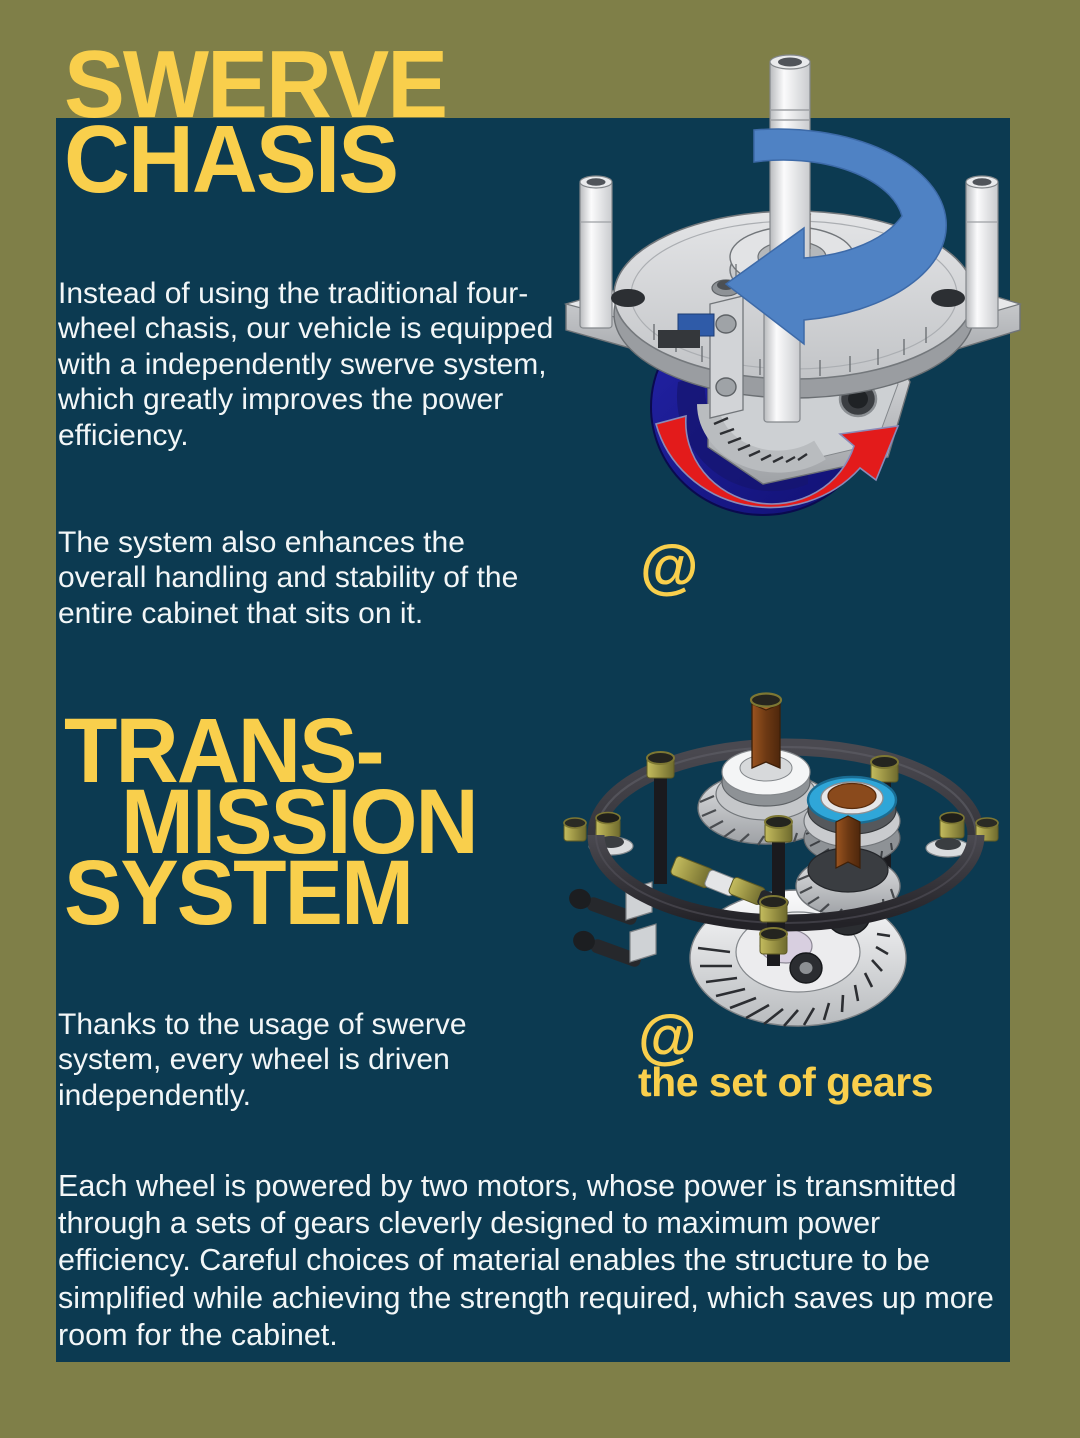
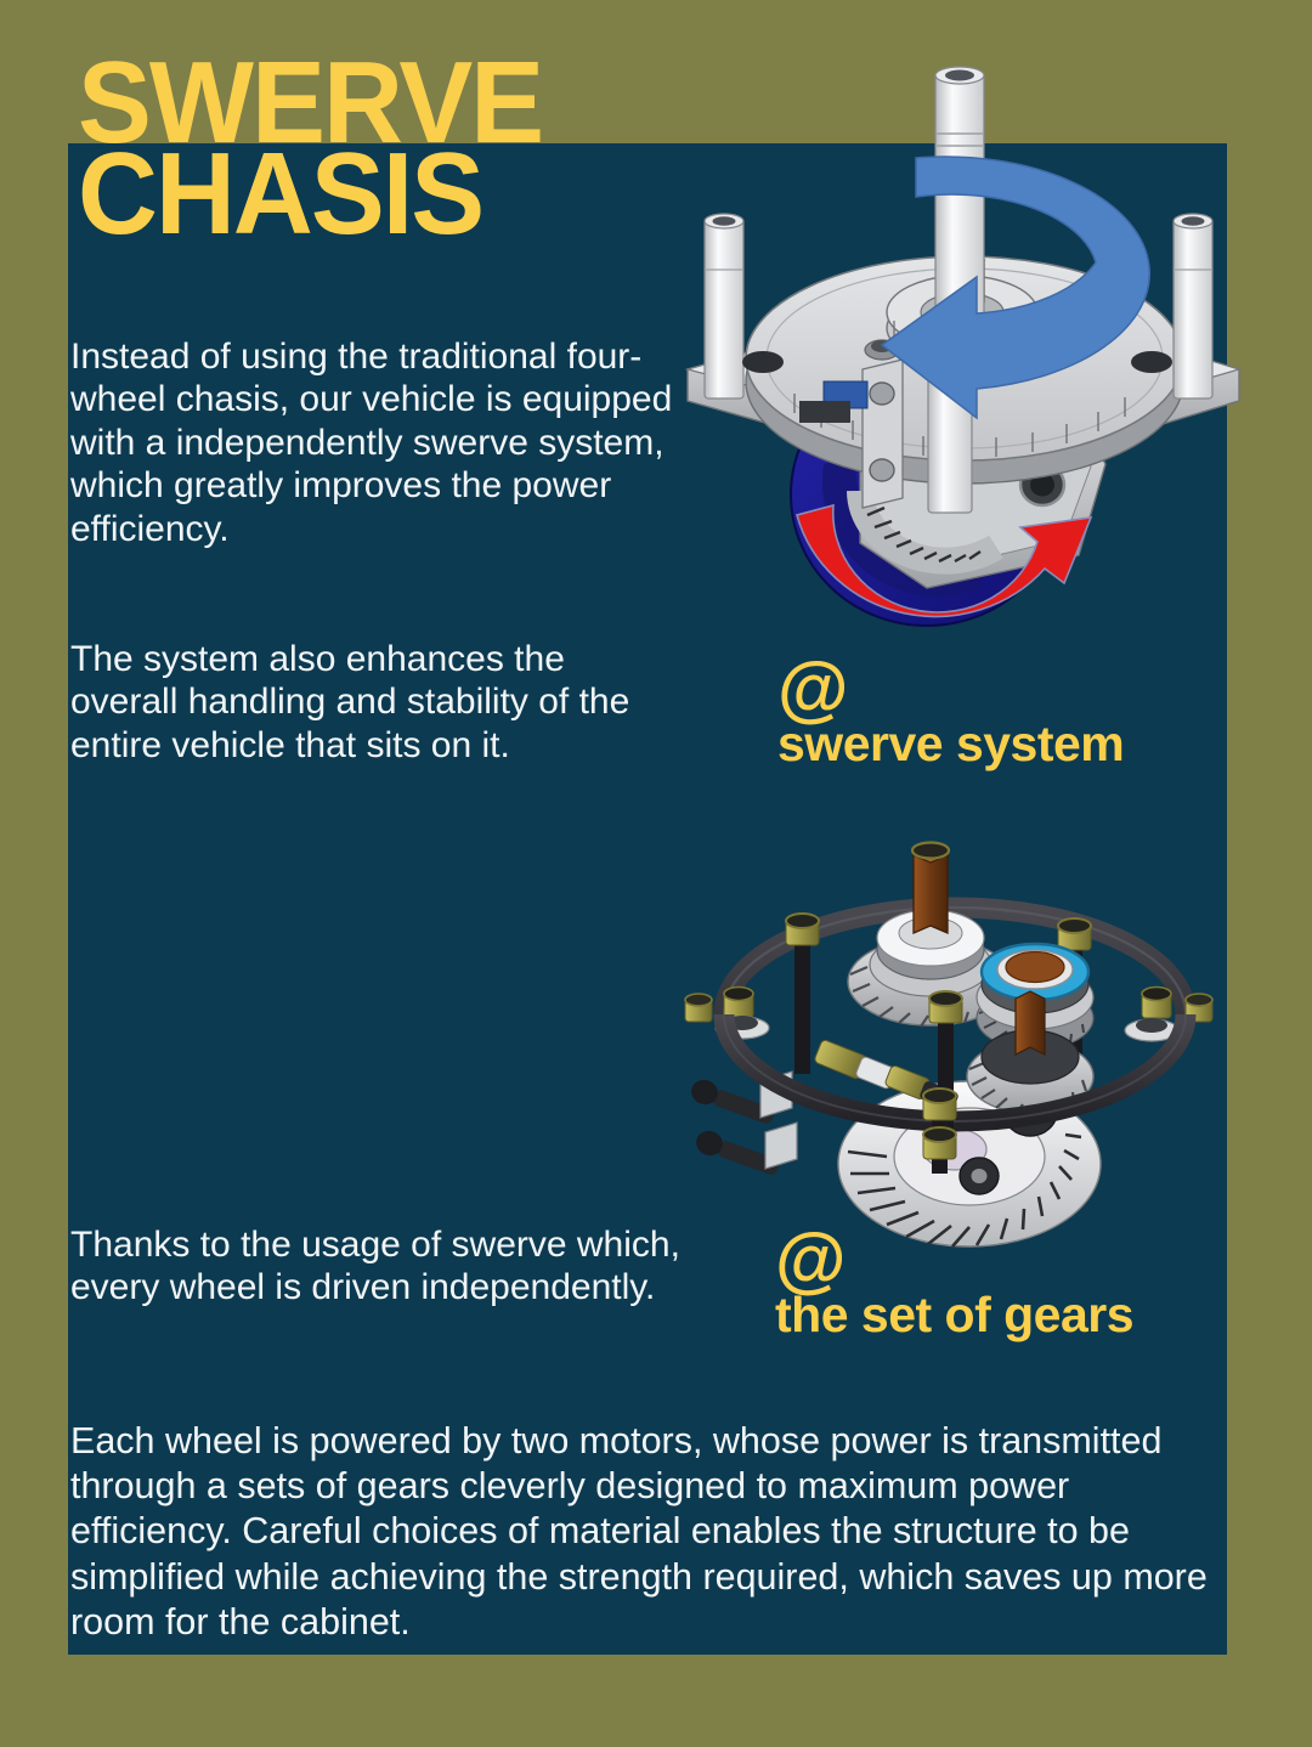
  SWERVE
  CHASIS
- TRANS-
- MISSION
- SYSTEM
  Instead of using the traditional four-wheel chasis, our vehicle is equipped with a independently swerve system, which greatly improves the power efficiency.
- The system also enhances the overall handling and stability of the entire cabinet that sits on it.
+ The system also enhances the overall handling and stability of the entire vehicle that sits on it.
- Thanks to the usage of swerve system, every wheel is driven independently.
+ Thanks to the usage of swerve which, every wheel is driven independently.
  Each wheel is powered by two motors, whose power is transmitted through a sets of gears cleverly designed to maximum power efficiency. Careful choices of material enables the structure to be simplified while achieving the strength required, which saves up more room for the cabinet.
  @
+ swerve system
  @
  the set of gears
